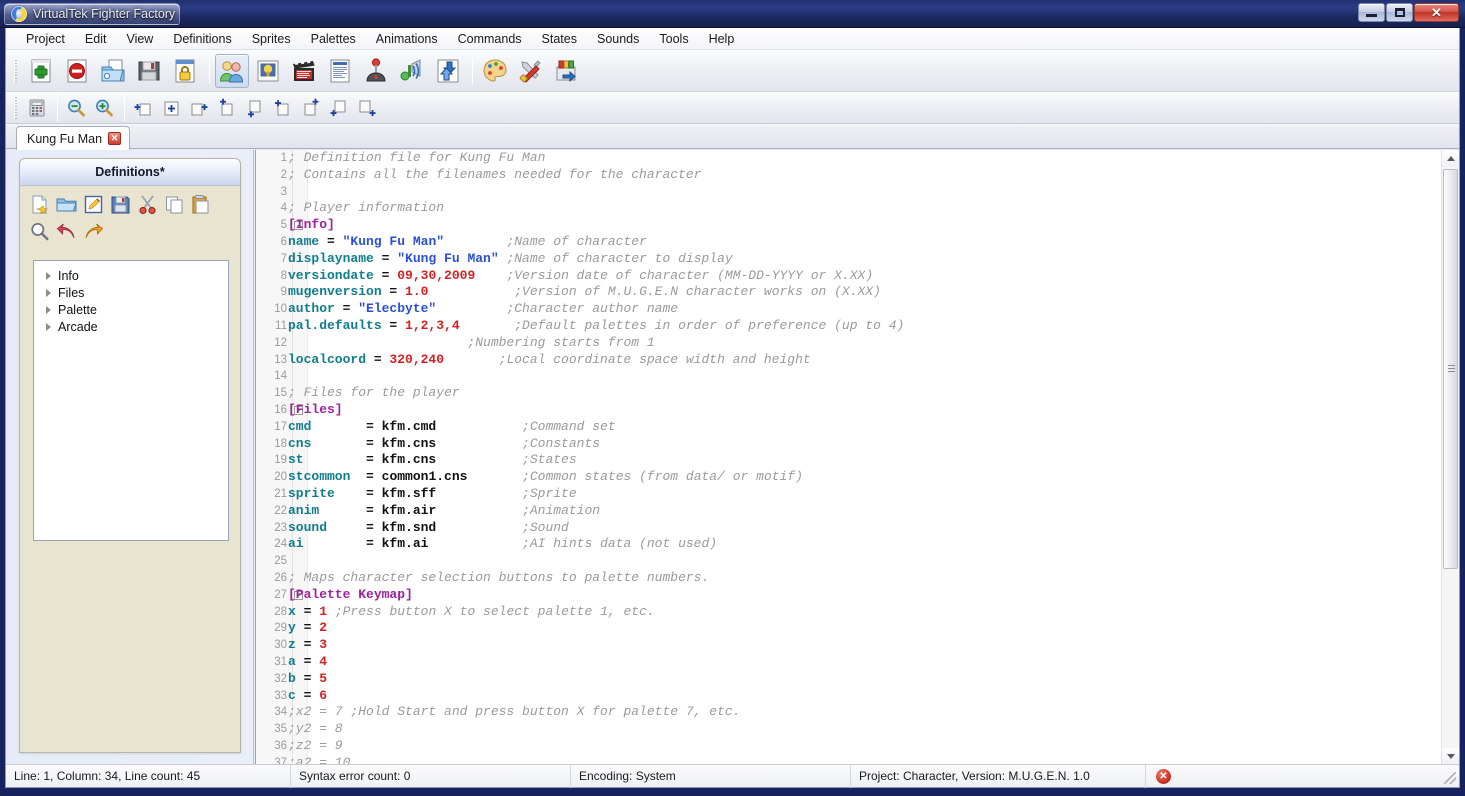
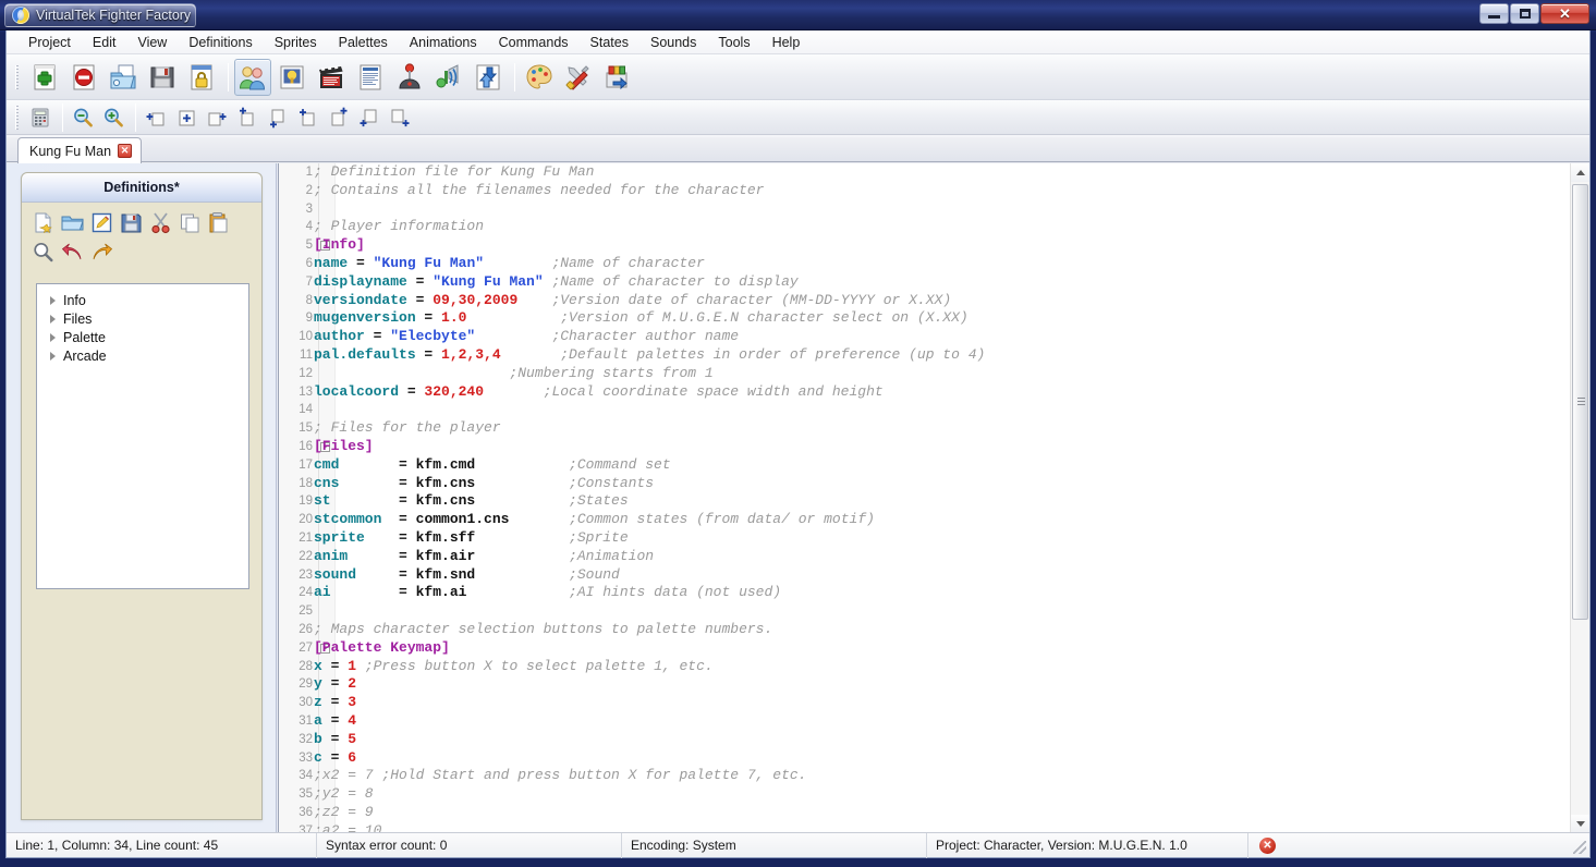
  VirtualTek Fighter Factory
  ✕
  Project
  Edit
  View
  Definitions
  Sprites
  Palettes
  Animations
  Commands
  States
  Sounds
  Tools
  Help
  Kung Fu Man
  ✕
  Definitions*
  Info
  Files
  Palette
  Arcade
  1
  ; Definition file for Kung Fu Man
  2
  ; Contains all the filenames needed for the character
  3
  4
  ; Player information
  5
  -
  [Info]
  6
  name = "Kung Fu Man" ;Name of character
  7
  displayname = "Kung Fu Man" ;Name of character to display
  8
  versiondate = 09,30,2009 ;Version date of character (MM-DD-YYYY or X.XX)
  9
- mugenversion = 1.0 ;Version of M.U.G.E.N character works on (X.XX)
+ mugenversion = 1.0 ;Version of M.U.G.E.N character select on (X.XX)
  10
  author = "Elecbyte" ;Character author name
  11
  pal.defaults = 1,2,3,4 ;Default palettes in order of preference (up to 4)
  12
  ;Numbering starts from 1
  13
  localcoord = 320,240 ;Local coordinate space width and height
  14
  15
  ; Files for the player
  16
  -
  [Files]
  17
  cmd = kfm.cmd ;Command set
  18
  cns = kfm.cns ;Constants
  19
  st = kfm.cns ;States
  20
  stcommon = common1.cns ;Common states (from data/ or motif)
  21
  sprite = kfm.sff ;Sprite
  22
  anim = kfm.air ;Animation
  23
  sound = kfm.snd ;Sound
  24
  ai = kfm.ai ;AI hints data (not used)
  25
  26
  ; Maps character selection buttons to palette numbers.
  27
  -
  [Palette Keymap]
  28
  x = 1 ;Press button X to select palette 1, etc.
  29
  y = 2
  30
  z = 3
  31
  a = 4
  32
  b = 5
  33
  c = 6
  34
  ;x2 = 7 ;Hold Start and press button X for palette 7, etc.
  35
  ;y2 = 8
  36
  ;z2 = 9
  37
  ;a2 = 10
  Line: 1, Column: 34, Line count: 45
  Syntax error count: 0
  Encoding: System
  Project: Character, Version: M.U.G.E.N. 1.0
  ✕
